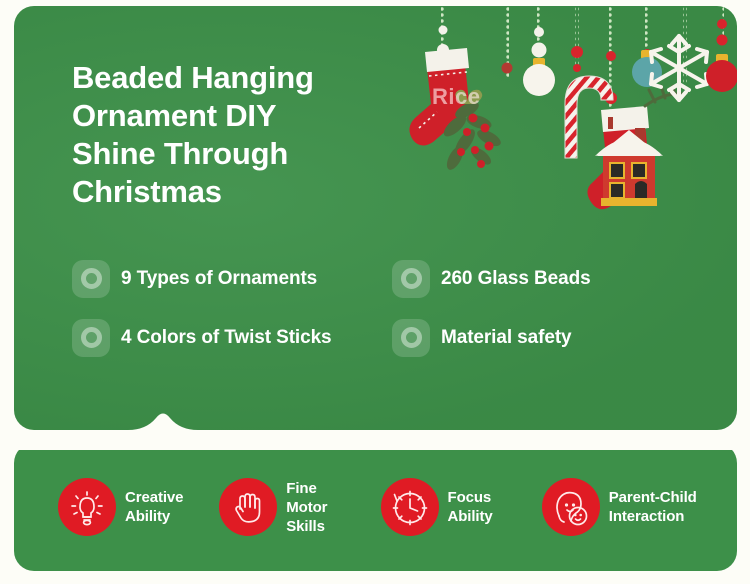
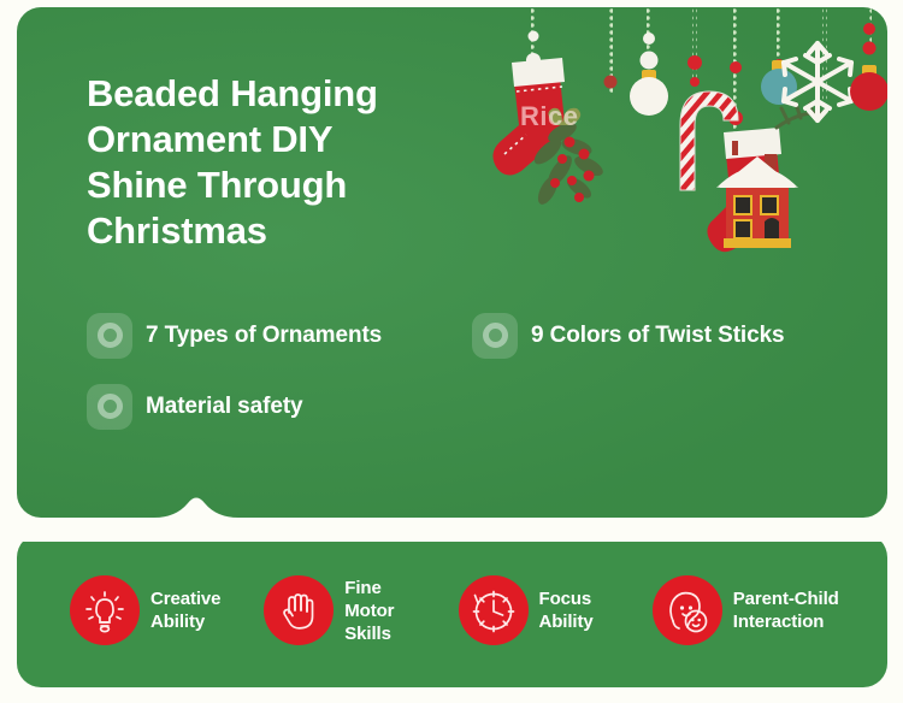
  Rice
  Beaded Hanging
  Ornament DIY
  Shine Through
  Christmas
- 9 Types of Ornaments
+ 7 Types of Ornaments
- 260 Glass Beads
- 4 Colors of Twist Sticks
+ 9 Colors of Twist Sticks
  Material safety
  Creative
  Ability
  Fine
  Motor
  Skills
  Focus
  Ability
  Parent-Child
  Interaction
